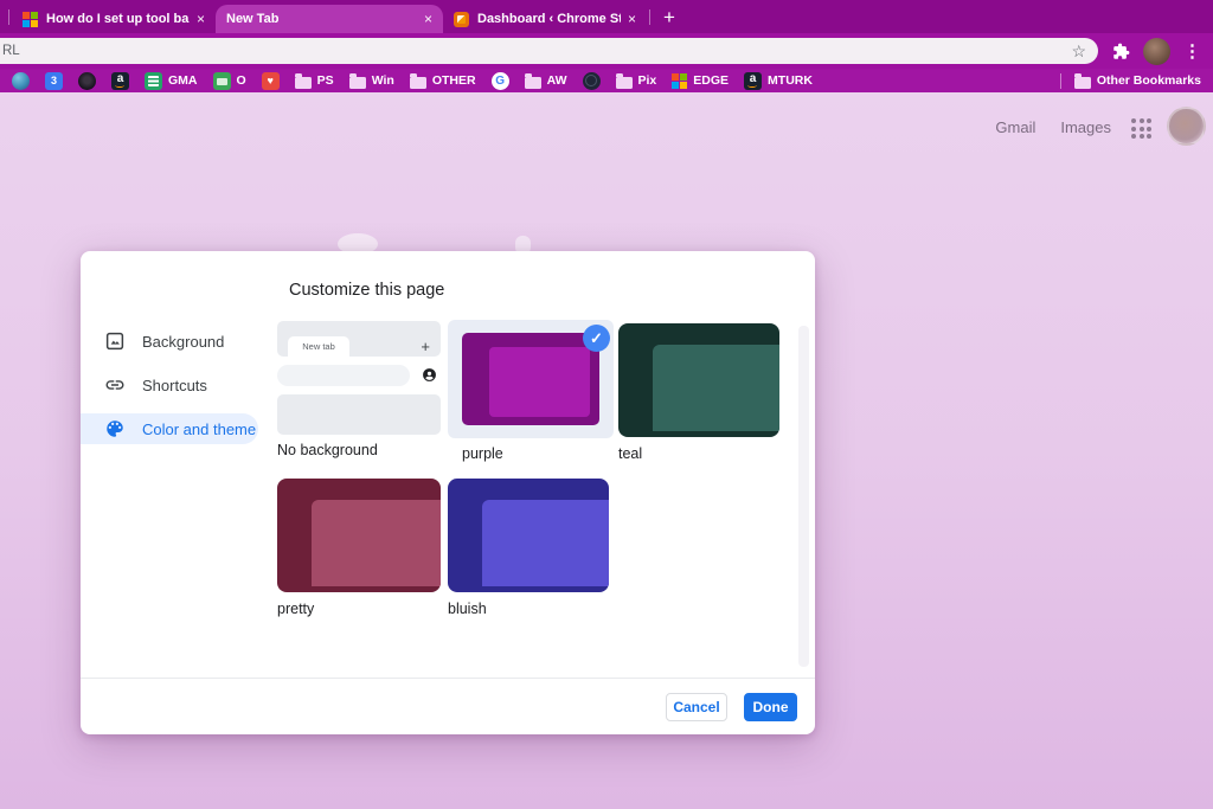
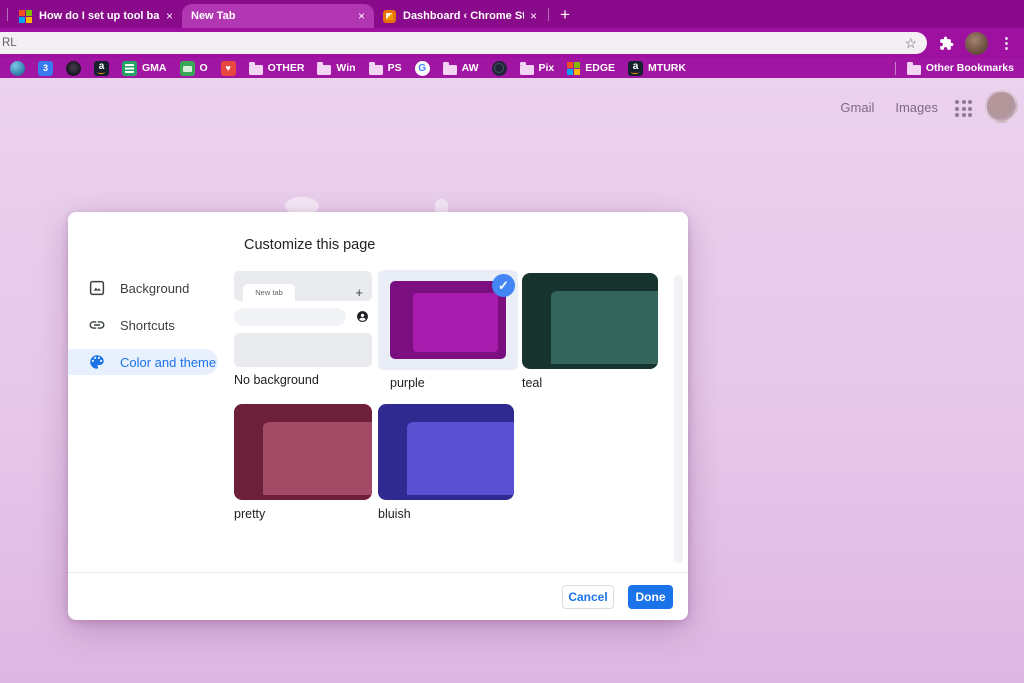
  How do I set up tool ba
  ×
  New Tab
  ×
  Dashboard ‹ Chrome S
  ×
  +
  RL
  ☆
  ⋮
  3
  a
  GMA
  O
  ♥
- PS
+ OTHER
  Win
- OTHER
+ PS
  G
  AW
  Pix
  EDGE
  a
  MTURK
  Other Bookmarks
  Gmail
  Images
  Customize this page
  Background
  Shortcuts
  Color and theme
  New tab
  +
  No background
  ✓
  purple
  teal
  pretty
  bluish
  Cancel
  Done
